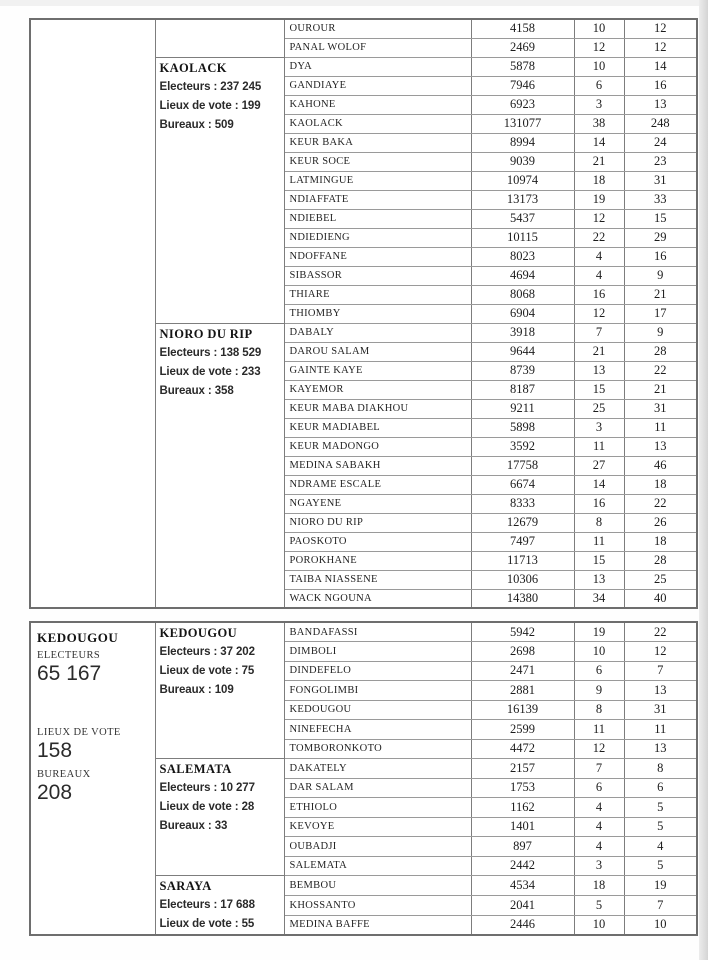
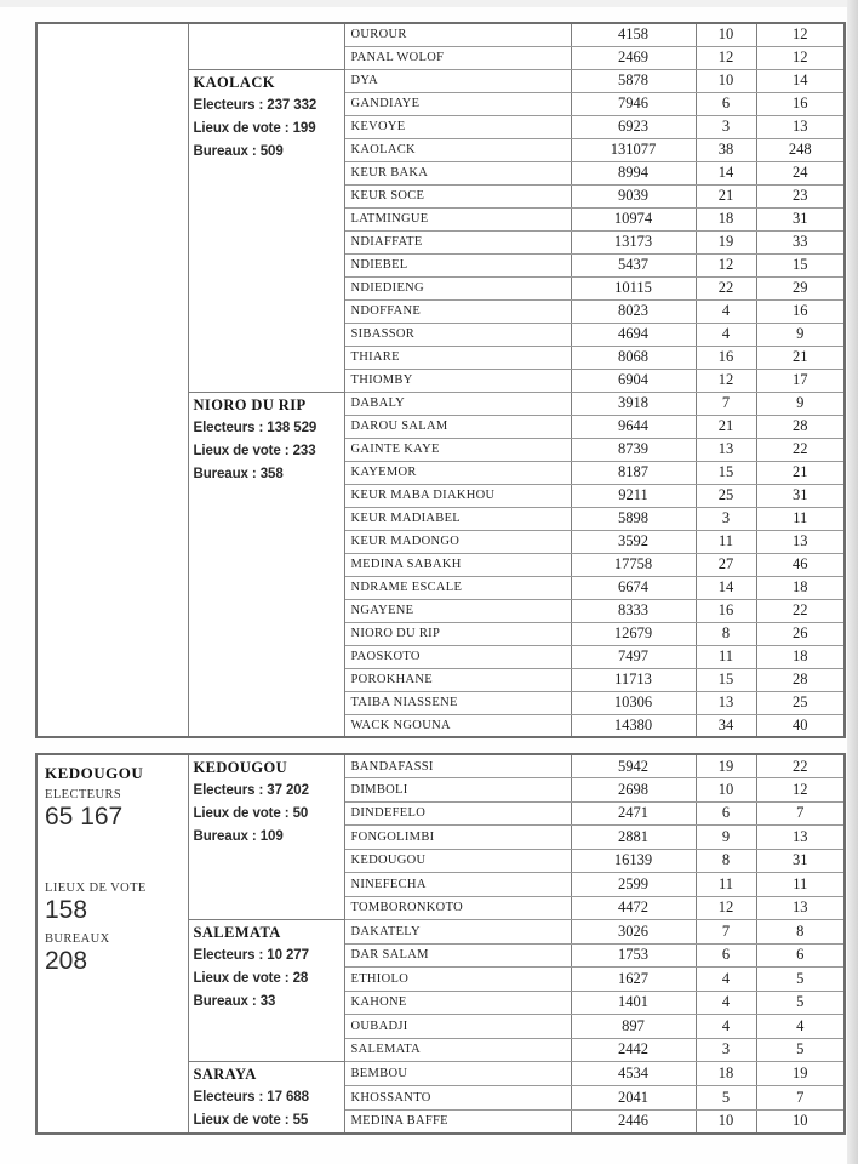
  		OUROUR	4158	10	12
  PANAL WOLOF	2469	12	12
- KAOLACKElecteurs : 237 245Lieux de vote : 199Bureaux : 509	DYA	5878	10	14
+ KAOLACKElecteurs : 237 332Lieux de vote : 199Bureaux : 509	DYA	5878	10	14
  GANDIAYE	7946	6	16
- KAHONE	6923	3	13
+ KEVOYE	6923	3	13
  KAOLACK	131077	38	248
  KEUR BAKA	8994	14	24
  KEUR SOCE	9039	21	23
  LATMINGUE	10974	18	31
  NDIAFFATE	13173	19	33
  NDIEBEL	5437	12	15
  NDIEDIENG	10115	22	29
  NDOFFANE	8023	4	16
  SIBASSOR	4694	4	9
  THIARE	8068	16	21
  THIOMBY	6904	12	17
  NIORO DU RIPElecteurs : 138 529Lieux de vote : 233Bureaux : 358	DABALY	3918	7	9
  DAROU SALAM	9644	21	28
  GAINTE KAYE	8739	13	22
  KAYEMOR	8187	15	21
  KEUR MABA DIAKHOU	9211	25	31
  KEUR MADIABEL	5898	3	11
  KEUR MADONGO	3592	11	13
  MEDINA SABAKH	17758	27	46
  NDRAME ESCALE	6674	14	18
  NGAYENE	8333	16	22
  NIORO DU RIP	12679	8	26
  PAOSKOTO	7497	11	18
  POROKHANE	11713	15	28
  TAIBA NIASSENE	10306	13	25
  WACK NGOUNA	14380	34	40
- KEDOUGOUELECTEURS65 167LIEUX DE VOTE158BUREAUX208	KEDOUGOUElecteurs : 37 202Lieux de vote : 75Bureaux : 109	BANDAFASSI	5942	19	22
+ KEDOUGOUELECTEURS65 167LIEUX DE VOTE158BUREAUX208	KEDOUGOUElecteurs : 37 202Lieux de vote : 50Bureaux : 109	BANDAFASSI	5942	19	22
  DIMBOLI	2698	10	12
  DINDEFELO	2471	6	7
  FONGOLIMBI	2881	9	13
  KEDOUGOU	16139	8	31
  NINEFECHA	2599	11	11
  TOMBORONKOTO	4472	12	13
- SALEMATAElecteurs : 10 277Lieux de vote : 28Bureaux : 33	DAKATELY	2157	7	8
+ SALEMATAElecteurs : 10 277Lieux de vote : 28Bureaux : 33	DAKATELY	3026	7	8
  DAR SALAM	1753	6	6
- ETHIOLO	1162	4	5
+ ETHIOLO	1627	4	5
- KEVOYE	1401	4	5
+ KAHONE	1401	4	5
  OUBADJI	897	4	4
  SALEMATA	2442	3	5
  SARAYAElecteurs : 17 688Lieux de vote : 55	BEMBOU	4534	18	19
  KHOSSANTO	2041	5	7
  MEDINA BAFFE	2446	10	10
